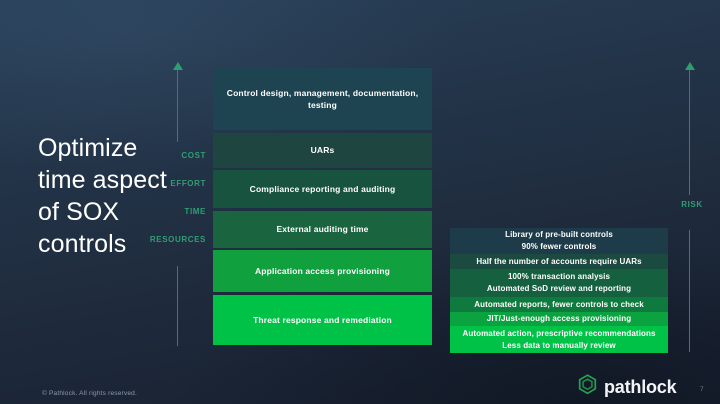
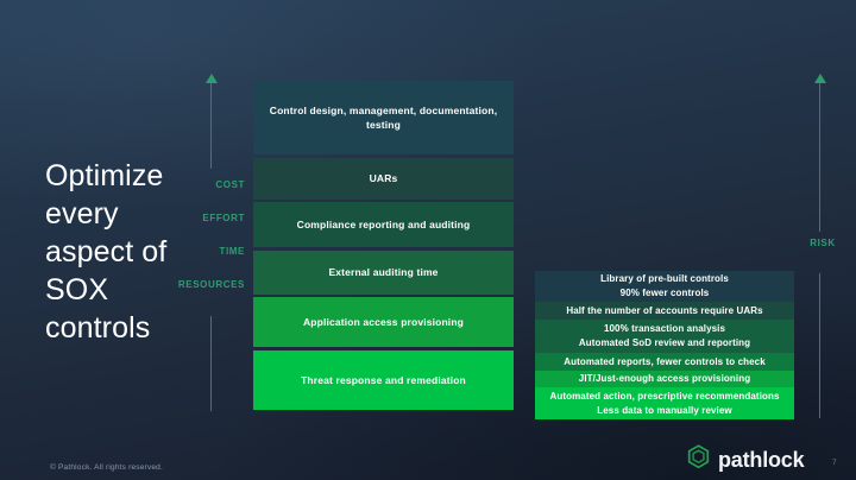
- Optimize time aspect of SOX controls
+ Optimize every aspect of SOX controls
  COST
  EFFORT
  TIME
  RESOURCES
  RISK
  Control design, management, documentation, testing
  UARs
  Compliance reporting and auditing
  External auditing time
  Application access provisioning
  Threat response and remediation
  Library of pre-built controls
  90% fewer controls
  Half the number of accounts require UARs
  100% transaction analysis
  Automated SoD review and reporting
  Automated reports, fewer controls to check
  JIT/Just-enough access provisioning
  Automated action, prescriptive recommendations
  Less data to manually review
  pathlock
